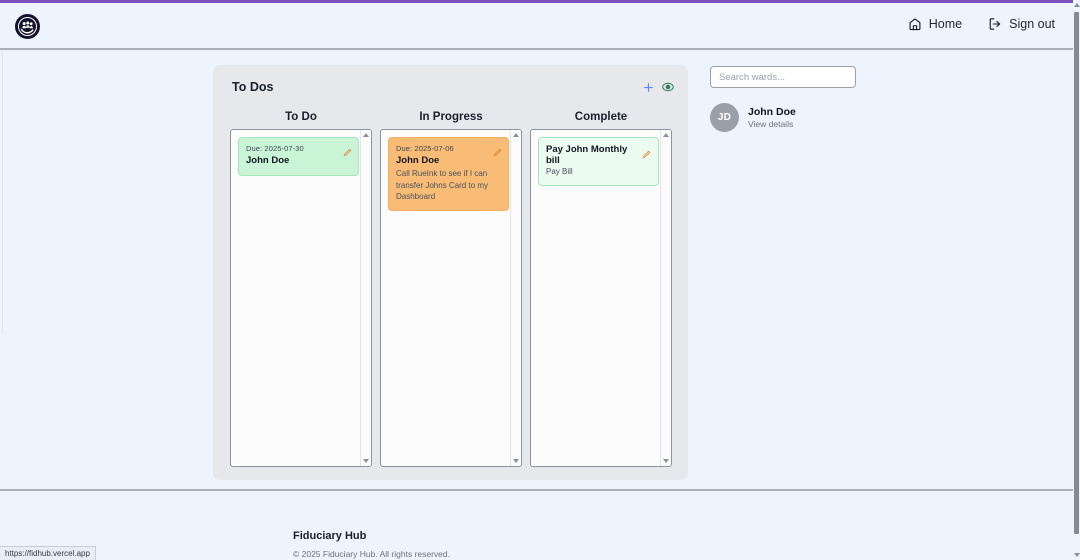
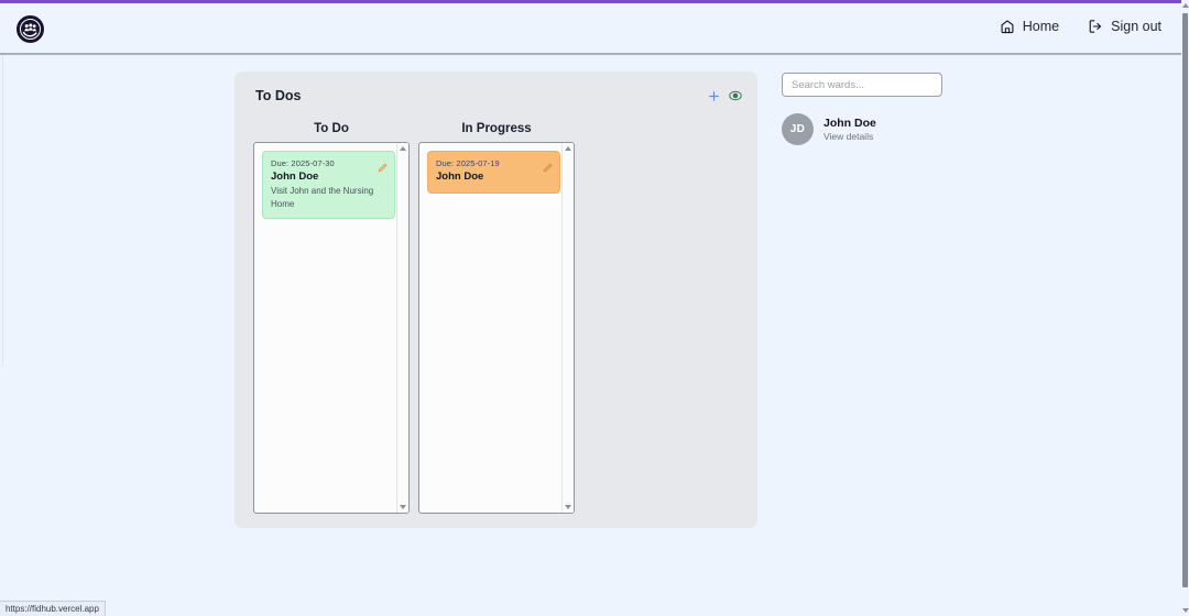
  Home
  Sign out
  To Dos
  To Do
  Due: 2025-07-30
  John Doe
+ Visit John and the Nursing Home
  In Progress
- Due: 2025-07-06
+ Due: 2025-07-19
  John Doe
- Call RueInk to see if I can transfer Johns Card to my Dashboard
- Complete
- Pay John Monthly bill
- Pay Bill
  Search wards...
  JD
  John Doe
  View details
- Fiduciary Hub
- © 2025 Fiduciary Hub. All rights reserved.
  https://fidhub.vercel.app
